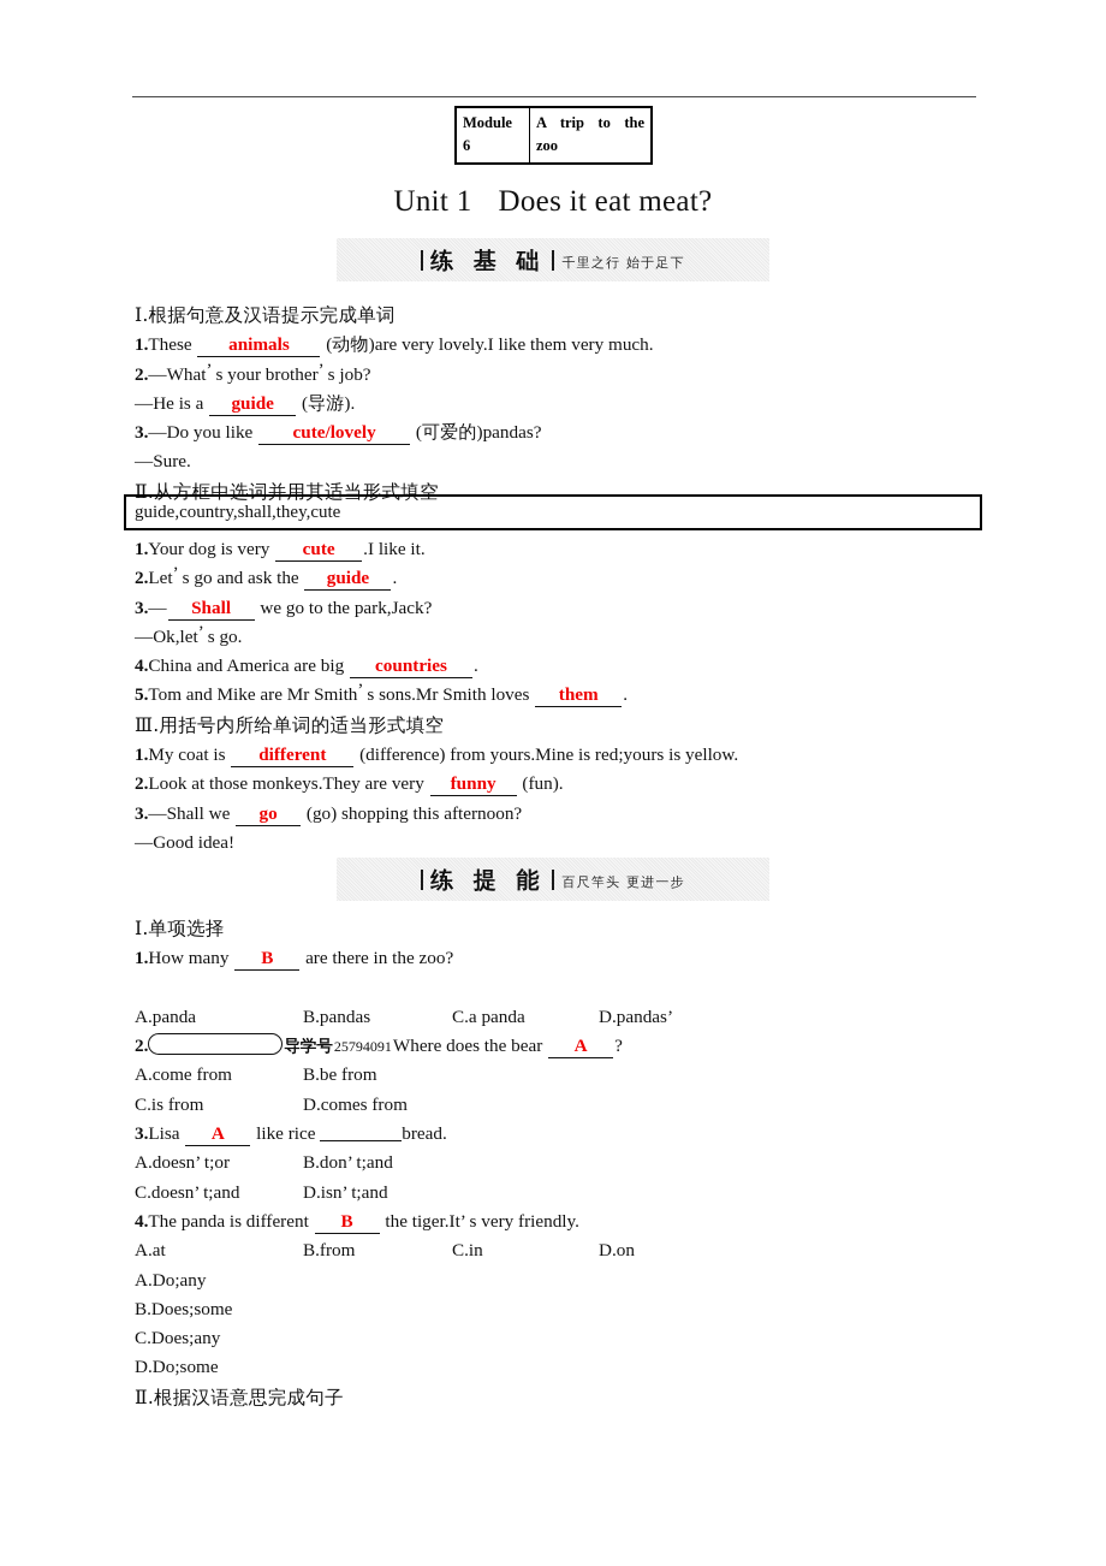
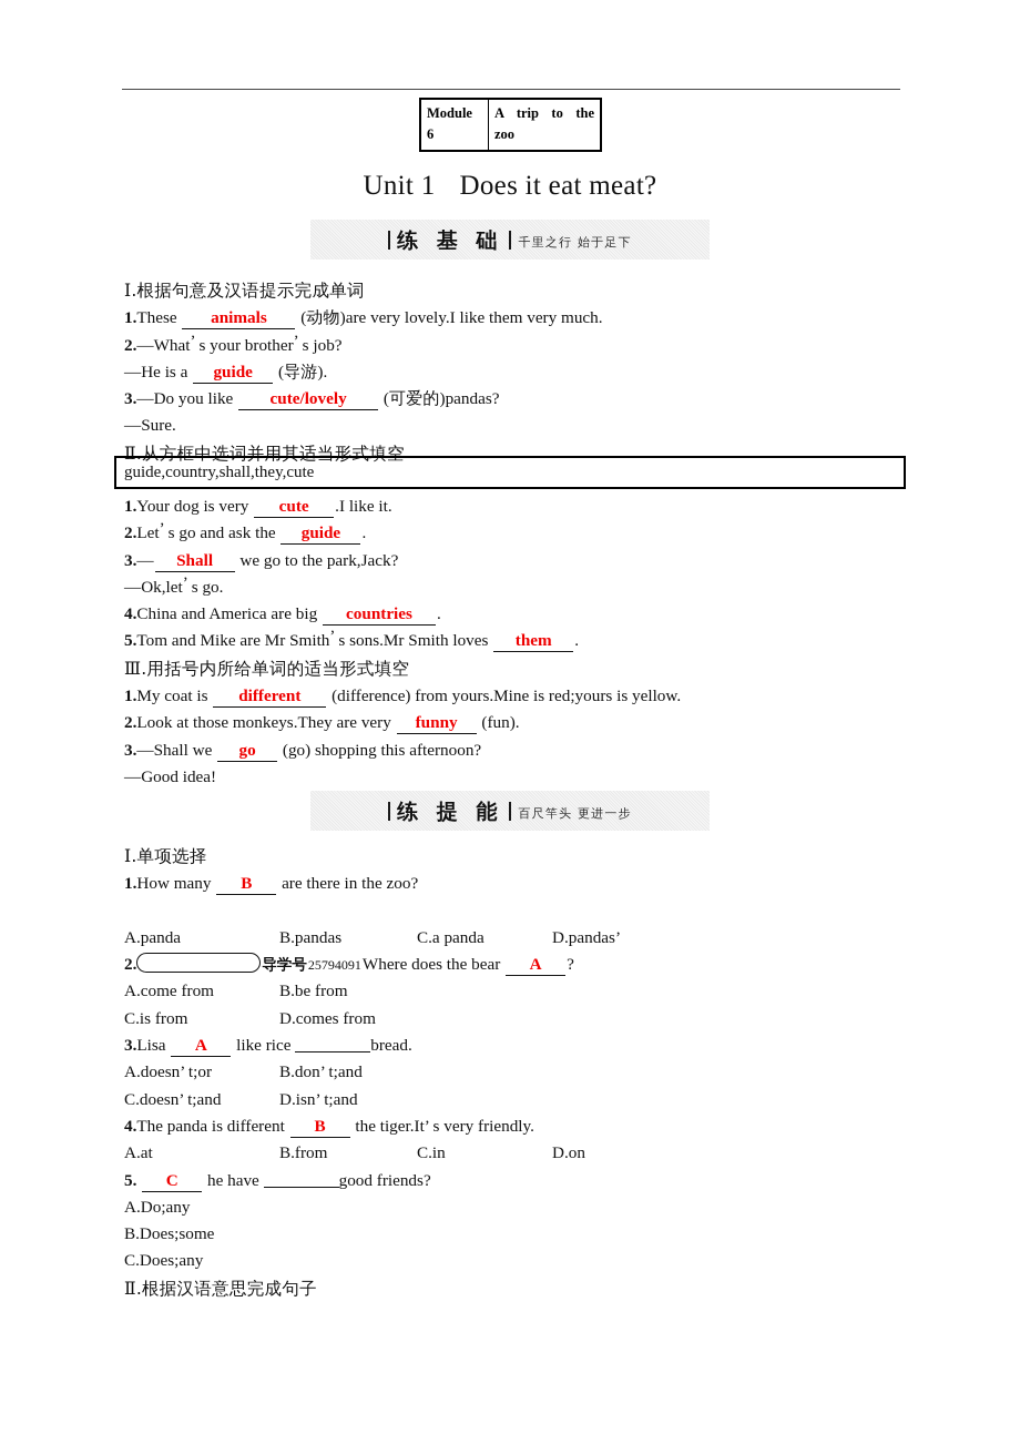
  Module 6	A trip to the zoo
  Unit 1 Does it eat meat?
  练 基 础
  千里之行 始于足下
  Ⅰ.根据句意及汉语提示完成单词
  1.These animals (动物)are very lovely.I like them very much.
  2.—What’ s your brother’ s job?
  —He is a guide (导游).
  3.—Do you like cute/lovely (可爱的)pandas?
  —Sure.
  Ⅱ.从方框中选词并用其适当形式填空
  guide,country,shall,they,cute
  1.Your dog is very cute .I like it.
  2.Let’ s go and ask the guide .
  3.— Shall we go to the park,Jack?
  —Ok,let’ s go.
  4.China and America are big countries .
  5.Tom and Mike are Mr Smith’ s sons.Mr Smith loves them .
  Ⅲ.用括号内所给单词的适当形式填空
  1.My coat is different (difference) from yours.Mine is red;yours is yellow.
  2.Look at those monkeys.They are very funny (fun).
  3.—Shall we go (go) shopping this afternoon?
  —Good idea!
  练 提 能
  百尺竿头 更进一步
  Ⅰ.单项选择
  1.How many B are there in the zoo?
  A.panda
  B.pandas
  C.a panda
  D.pandas’
  2. 导学号25794091Where does the bear A ?
  A.come from
  B.be from
  C.is from
  D.comes from
  3.Lisa A like rice bread.
  A.doesn’ t;or
  B.don’ t;and
  C.doesn’ t;and
  D.isn’ t;and
  4.The panda is different B the tiger.It’ s very friendly.
  A.at
  B.from
  C.in
  D.on
+ 5. C he have good friends?
  A.Do;any
  B.Does;some
  C.Does;any
- D.Do;some
  Ⅱ.根据汉语意思完成句子
